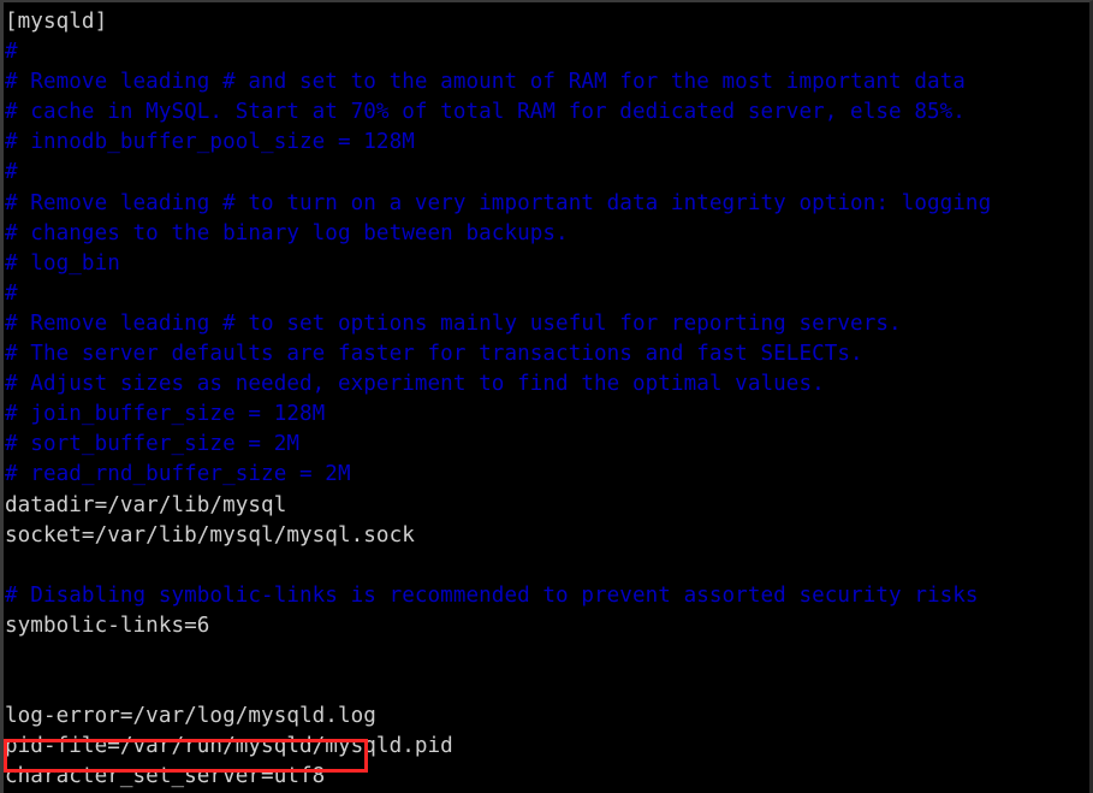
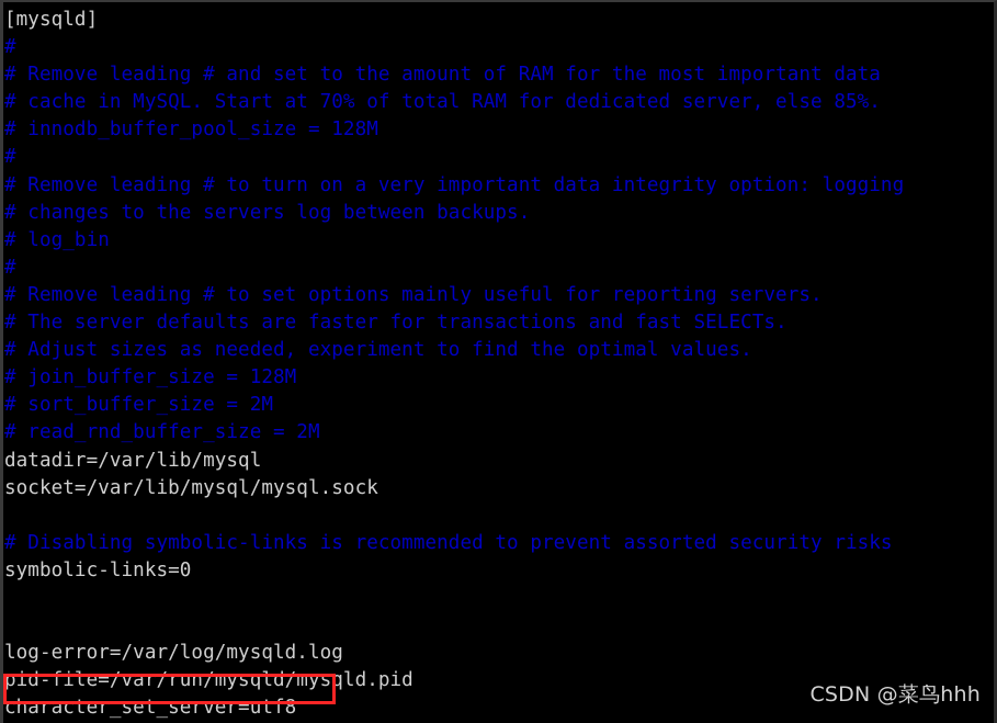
  [mysqld]
  #
  # Remove leading # and set to the amount of RAM for the most important data
  # cache in MySQL. Start at 70% of total RAM for dedicated server, else 85%.
  # innodb_buffer_pool_size = 128M
  #
  # Remove leading # to turn on a very important data integrity option: logging
- # changes to the binary log between backups.
+ # changes to the servers log between backups.
  # log_bin
  #
  # Remove leading # to set options mainly useful for reporting servers.
  # The server defaults are faster for transactions and fast SELECTs.
  # Adjust sizes as needed, experiment to find the optimal values.
  # join_buffer_size = 128M
  # sort_buffer_size = 2M
  # read_rnd_buffer_size = 2M
  datadir=/var/lib/mysql
  socket=/var/lib/mysql/mysql.sock
  # Disabling symbolic-links is recommended to prevent assorted security risks
- symbolic-links=6
+ symbolic-links=0
  log-error=/var/log/mysqld.log
  pid-file=/var/run/mysqld/mysqld.pid
  character_set_server=utf8
+ CSDN @菜鸟hhh
